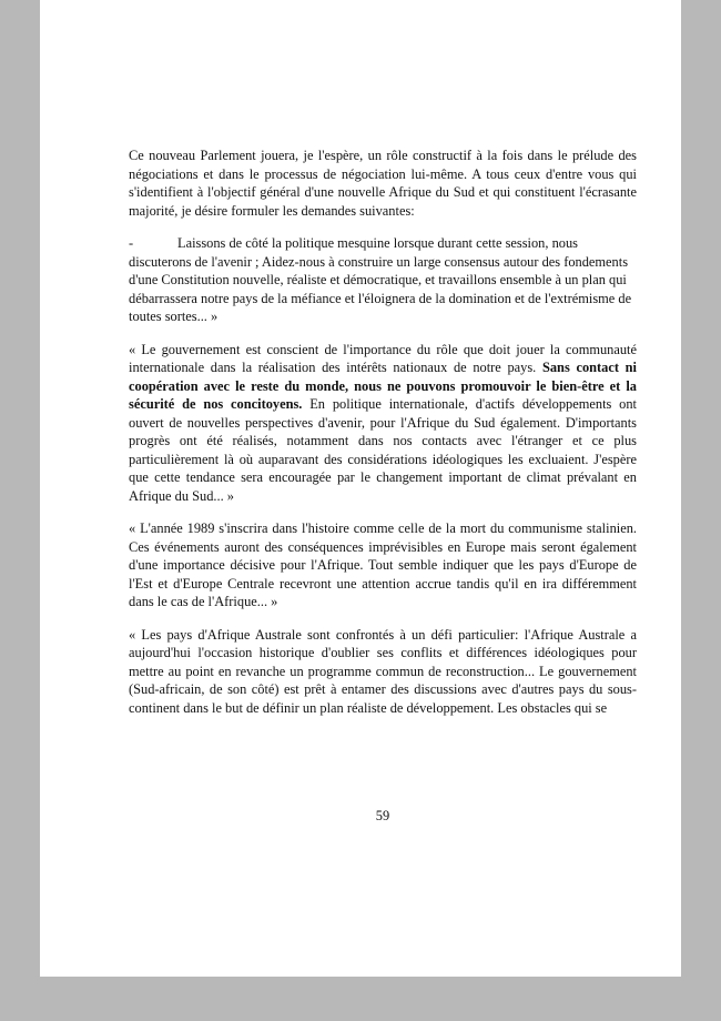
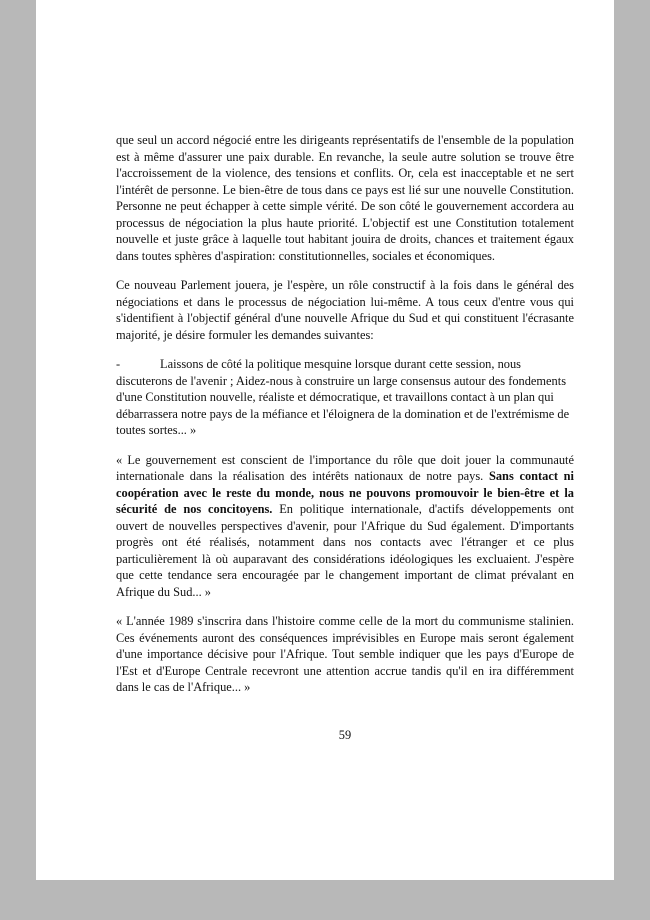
+ que seul un accord négocié entre les dirigeants représentatifs de l'ensemble de la population est à même d'assurer une paix durable. En revanche, la seule autre solution se trouve être l'accroissement de la violence, des tensions et conflits. Or, cela est inacceptable et ne sert l'intérêt de personne. Le bien-être de tous dans ce pays est lié sur une nouvelle Constitution. Personne ne peut échapper à cette simple vérité. De son côté le gouvernement accordera au processus de négociation la plus haute priorité. L'objectif est une Constitution totalement nouvelle et juste grâce à laquelle tout habitant jouira de droits, chances et traitement égaux dans toutes sphères d'aspiration: constitutionnelles, sociales et économiques.
- Ce nouveau Parlement jouera, je l'espère, un rôle constructif à la fois dans le prélude des négociations et dans le processus de négociation lui-même. A tous ceux d'entre vous qui s'identifient à l'objectif général d'une nouvelle Afrique du Sud et qui constituent l'écrasante majorité, je désire formuler les demandes suivantes:
+ Ce nouveau Parlement jouera, je l'espère, un rôle constructif à la fois dans le général des négociations et dans le processus de négociation lui-même. A tous ceux d'entre vous qui s'identifient à l'objectif général d'une nouvelle Afrique du Sud et qui constituent l'écrasante majorité, je désire formuler les demandes suivantes:
- - Laissons de côté la politique mesquine lorsque durant cette session, nous discuterons de l'avenir ; Aidez-nous à construire un large consensus autour des fondements d'une Constitution nouvelle, réaliste et démocratique, et travaillons ensemble à un plan qui débarrassera notre pays de la méfiance et l'éloignera de la domination et de l'extrémisme de toutes sortes... »
+ - Laissons de côté la politique mesquine lorsque durant cette session, nous discuterons de l'avenir ; Aidez-nous à construire un large consensus autour des fondements d'une Constitution nouvelle, réaliste et démocratique, et travaillons contact à un plan qui débarrassera notre pays de la méfiance et l'éloignera de la domination et de l'extrémisme de toutes sortes... »
  « Le gouvernement est conscient de l'importance du rôle que doit jouer la communauté internationale dans la réalisation des intérêts nationaux de notre pays. Sans contact ni coopération avec le reste du monde, nous ne pouvons promouvoir le bien-être et la sécurité de nos concitoyens. En politique internationale, d'actifs développements ont ouvert de nouvelles perspectives d'avenir, pour l'Afrique du Sud également. D'importants progrès ont été réalisés, notamment dans nos contacts avec l'étranger et ce plus particulièrement là où auparavant des considérations idéologiques les excluaient. J'espère que cette tendance sera encouragée par le changement important de climat prévalant en Afrique du Sud... »
  « L'année 1989 s'inscrira dans l'histoire comme celle de la mort du communisme stalinien. Ces événements auront des conséquences imprévisibles en Europe mais seront également d'une importance décisive pour l'Afrique. Tout semble indiquer que les pays d'Europe de l'Est et d'Europe Centrale recevront une attention accrue tandis qu'il en ira différemment dans le cas de l'Afrique... »
- « Les pays d'Afrique Australe sont confrontés à un défi particulier: l'Afrique Australe a aujourd'hui l'occasion historique d'oublier ses conflits et différences idéologiques pour mettre au point en revanche un programme commun de reconstruction... Le gouvernement (Sud-africain, de son côté) est prêt à entamer des discussions avec d'autres pays du sous-continent dans le but de définir un plan réaliste de développement. Les obstacles qui se
  59
